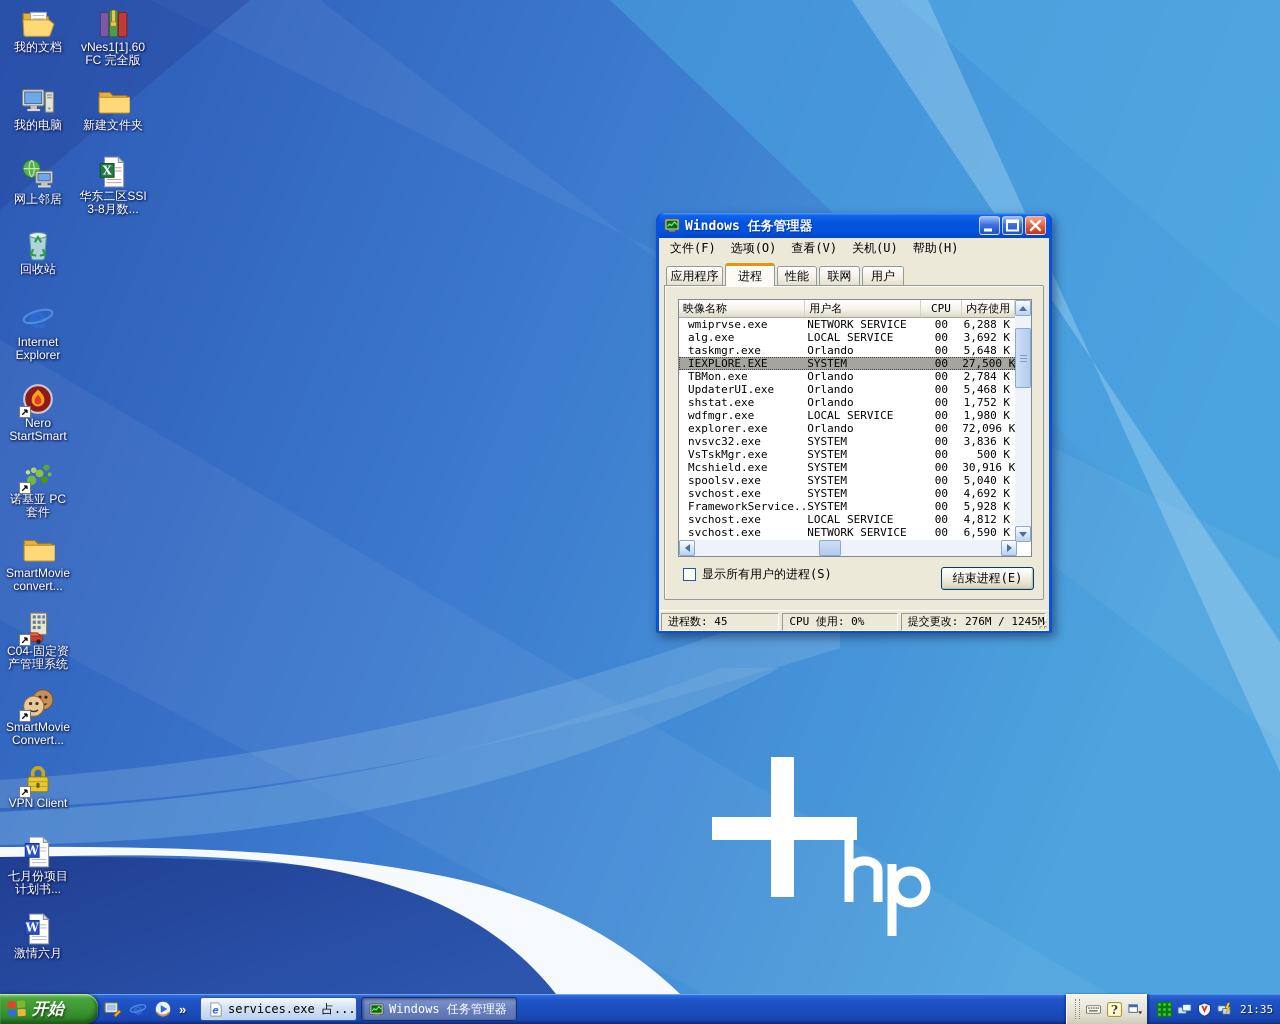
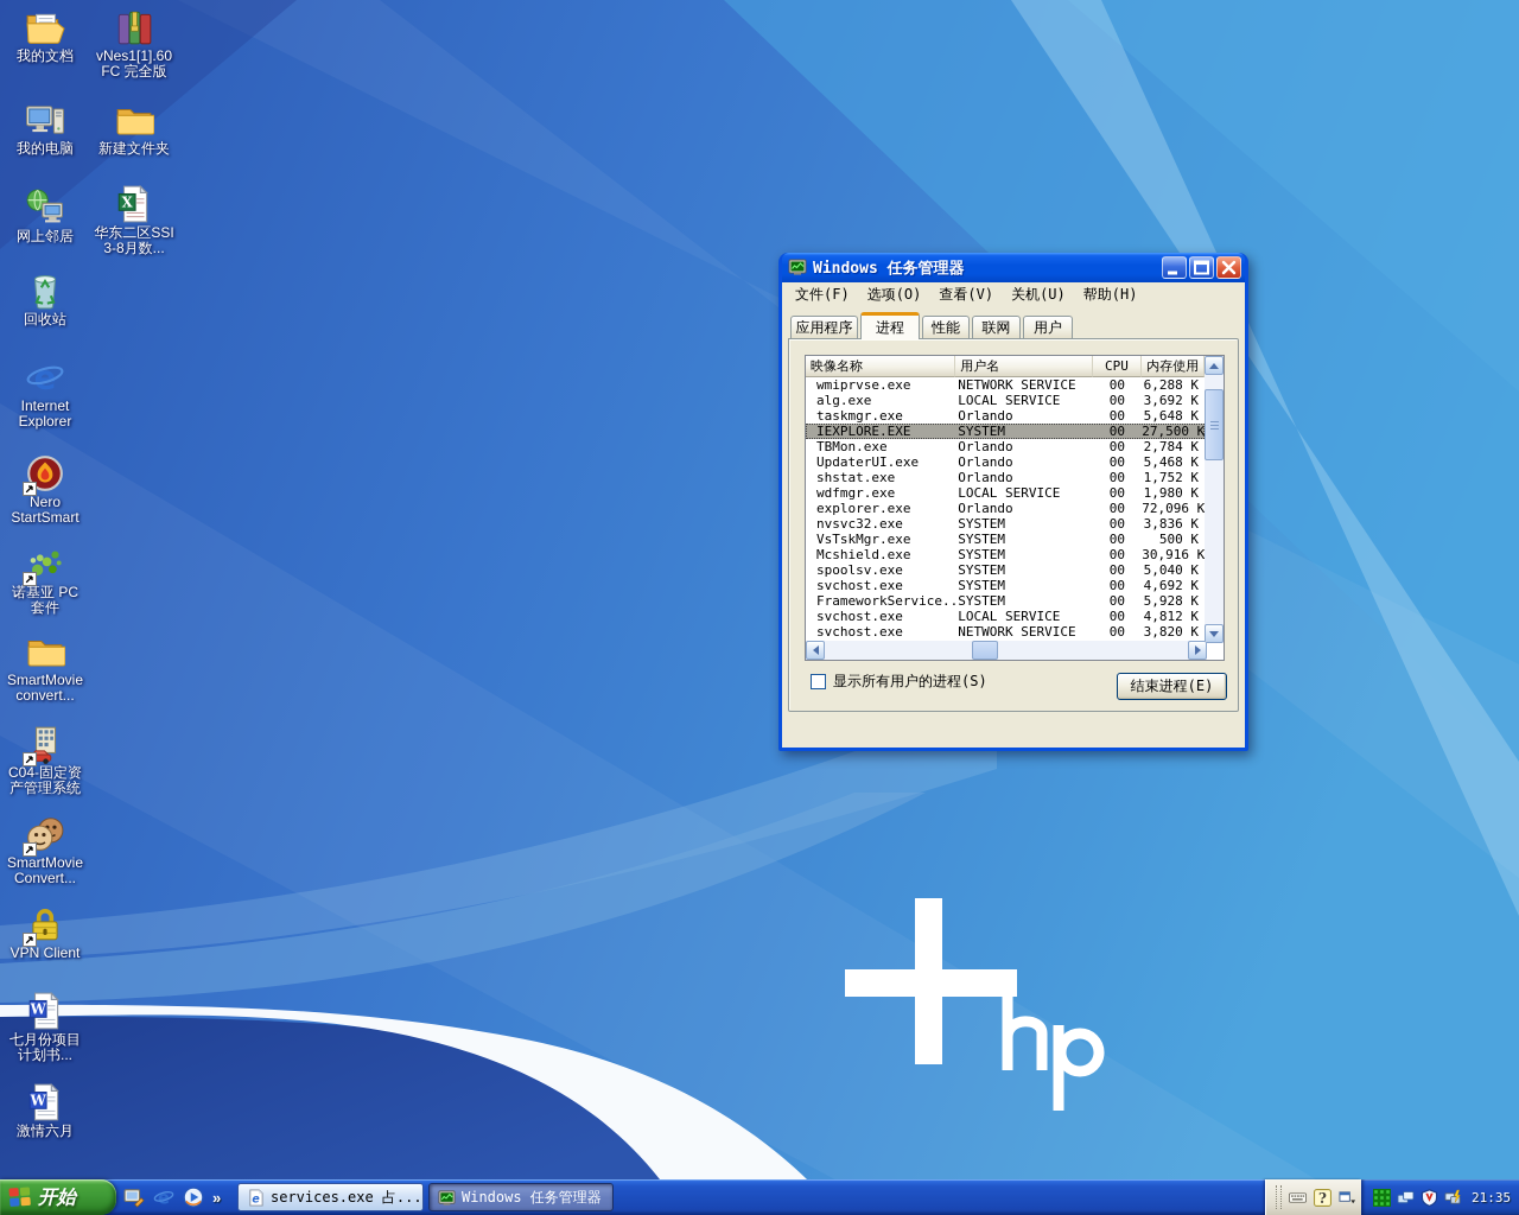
  我的文档
  我的电脑
  网上邻居
  回收站
  e
  Internet
  Explorer
  Nero
  StartSmart
  诺基亚 PC
  套件
  SmartMovie
  convert...
  C04-固定资
  产管理系统
  SmartMovie
  Convert...
  VPN Client
  W
  七月份项目
  计划书...
  W
  激情六月
  vNes1[1].60
  FC 完全版
  新建文件夹
  X
  华东二区SSI
  3-8月数...
  Windows 任务管理器
  文件(F)
  选项(O)
  查看(V)
  关机(U)
  帮助(H)
  应用程序
  进程
  性能
  联网
  用户
  映像名称
  用户名
  CPU
  内存使用
  wmiprvse.exe
  NETWORK SERVICE
  00
  6,288 K
  alg.exe
  LOCAL SERVICE
  00
  3,692 K
  taskmgr.exe
  Orlando
  00
  5,648 K
  IEXPLORE.EXE
  SYSTEM
  00
  27,500 K
  TBMon.exe
  Orlando
  00
  2,784 K
  UpdaterUI.exe
  Orlando
  00
  5,468 K
  shstat.exe
  Orlando
  00
  1,752 K
  wdfmgr.exe
  LOCAL SERVICE
  00
  1,980 K
  explorer.exe
  Orlando
  00
  72,096 K
  nvsvc32.exe
  SYSTEM
  00
  3,836 K
  VsTskMgr.exe
  SYSTEM
  00
  500 K
  Mcshield.exe
  SYSTEM
  00
  30,916 K
  spoolsv.exe
  SYSTEM
  00
  5,040 K
  svchost.exe
  SYSTEM
  00
  4,692 K
  FrameworkService..
  SYSTEM
  00
  5,928 K
  svchost.exe
  LOCAL SERVICE
  00
  4,812 K
  svchost.exe
  NETWORK SERVICE
  00
- 6,590 K
+ 3,820 K
  显示所有用户的进程(S)
  结束进程(E)
- 进程数: 45
- CPU 使用: 0%
- 提交更改: 276M / 1245M
  开始
  e
  »
  e
  services.exe 占...
  Windows 任务管理器
  ?
  21:35
